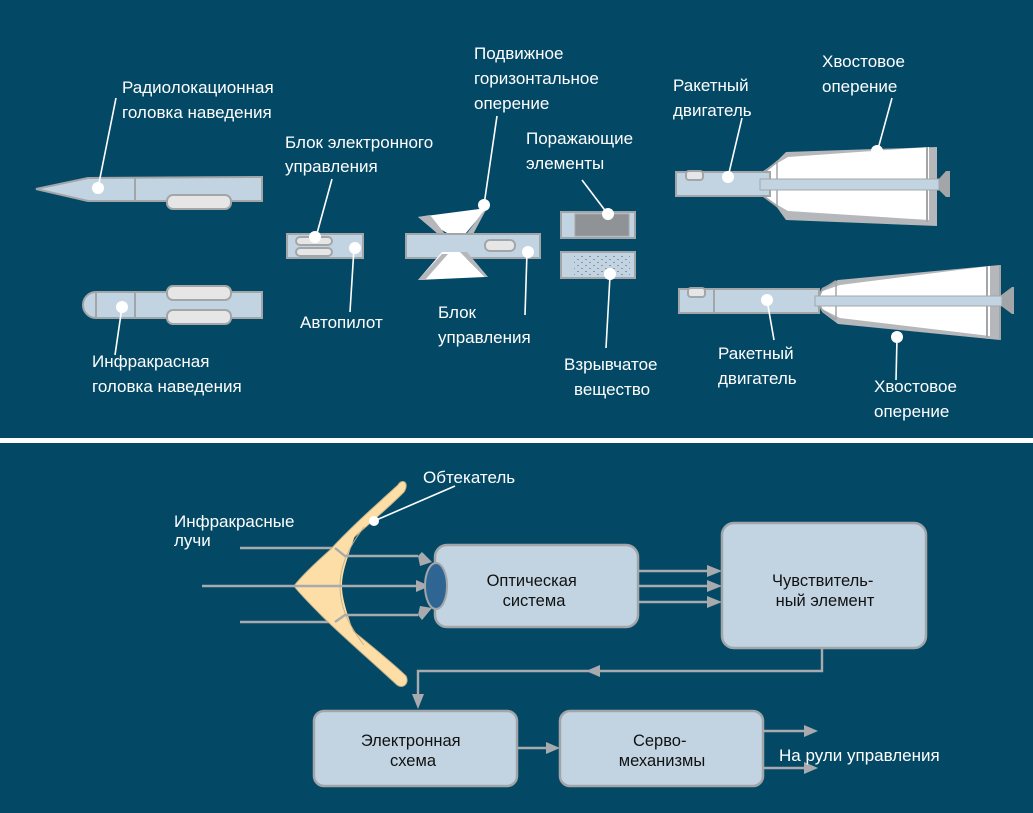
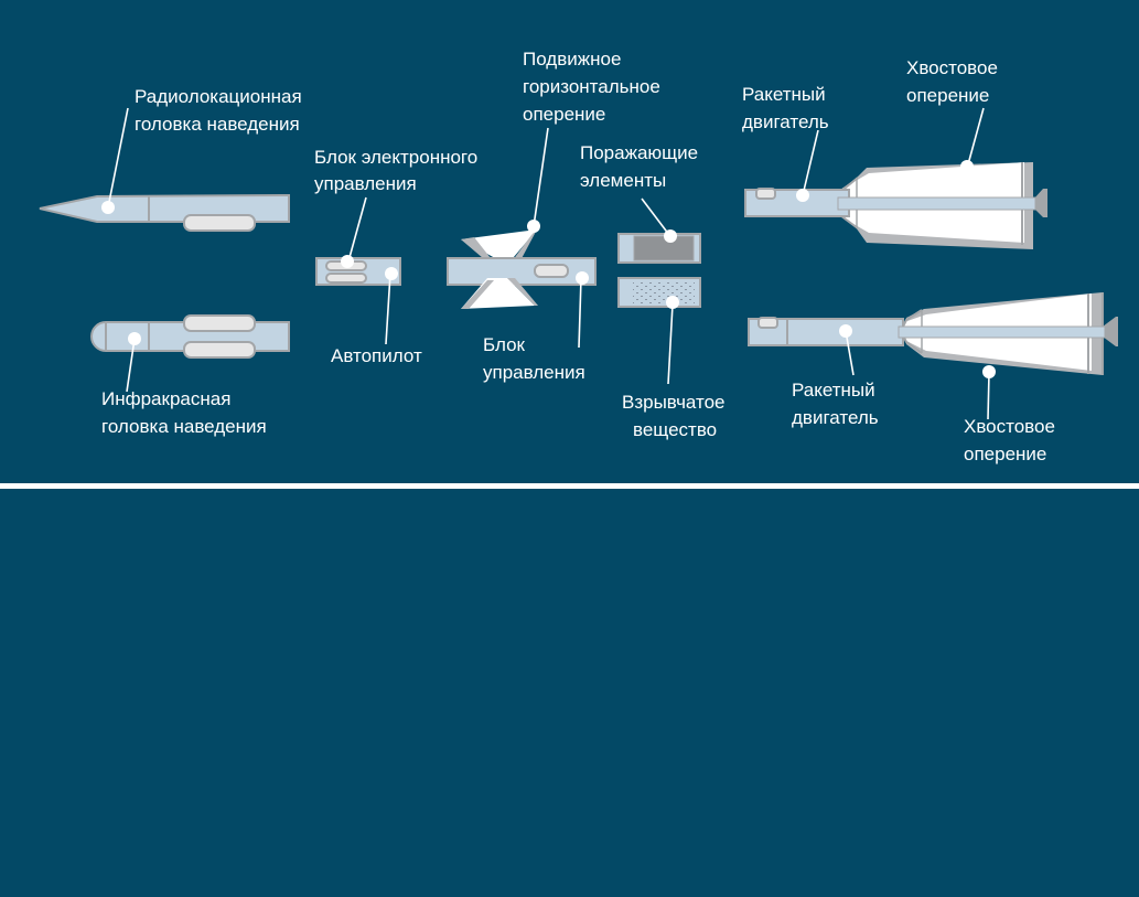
  Радиолокационная головка наведения
  Инфракрасная головка наведения
  Блок электронного управления
  Автопилот
  Подвижное горизонтальное оперение
  Блок управления
  Поражающие элементы
  Взрывчатое вещество
  Ракетный двигатель
  Хвостовое оперение
  Ракетный двигатель
  Хвостовое оперение
- Обтекатель
- Инфракрасные лучи
- Оптическая система
- Чувствитель- ный элемент
- Электронная схема
- Серво- механизмы
- На рули управления
